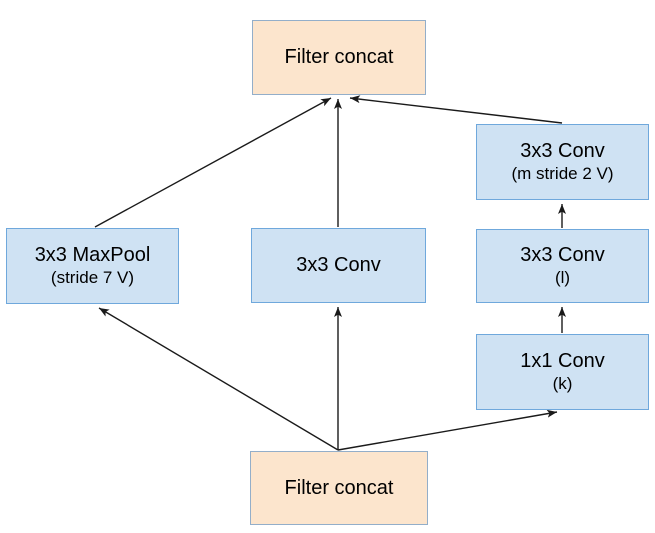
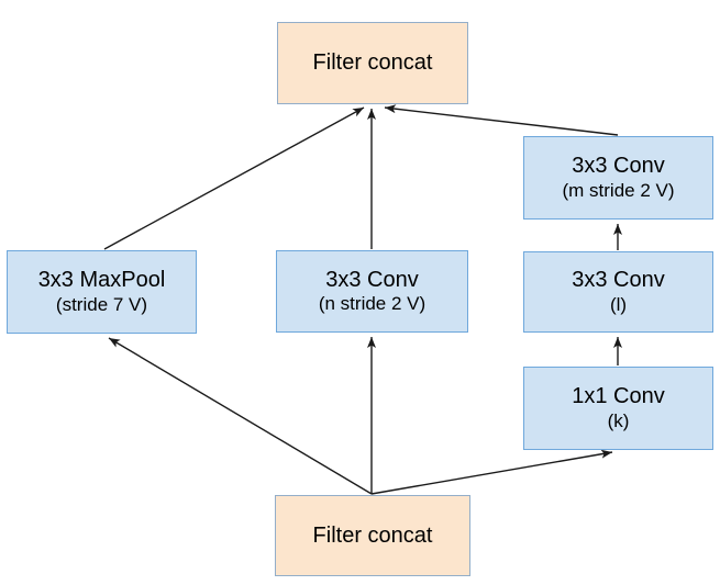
  Filter concat
  3x3 MaxPool
  (stride 7 V)
  3x3 Conv
+ (n stride 2 V)
  3x3 Conv
  (m stride 2 V)
  3x3 Conv
  (l)
  1x1 Conv
  (k)
  Filter concat
